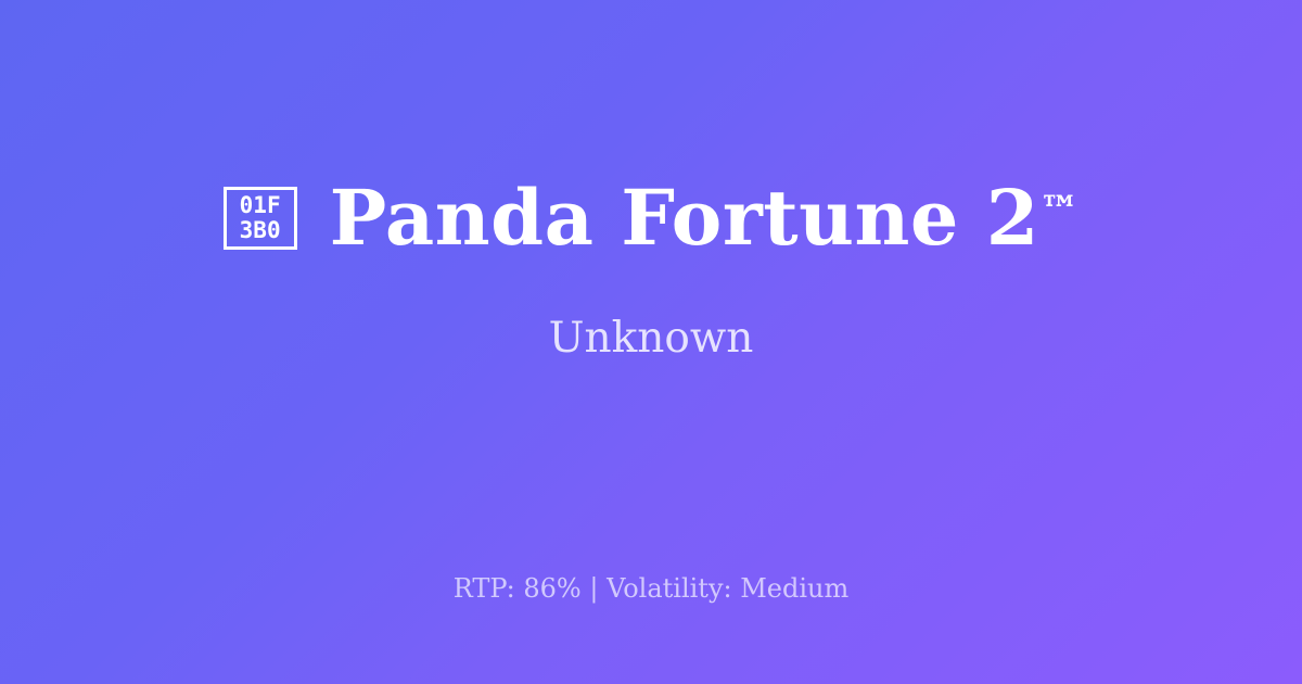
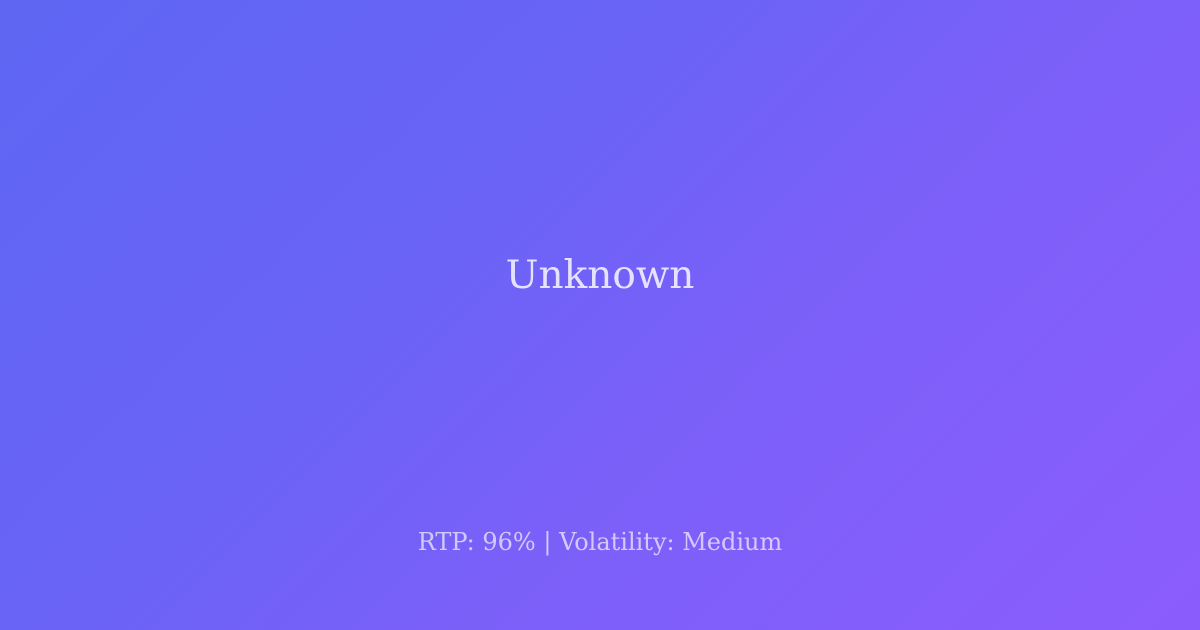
- 01F
- 3B0
- Panda Fortune 2™
  Unknown
- RTP: 86% | Volatility: Medium
+ RTP: 96% | Volatility: Medium
